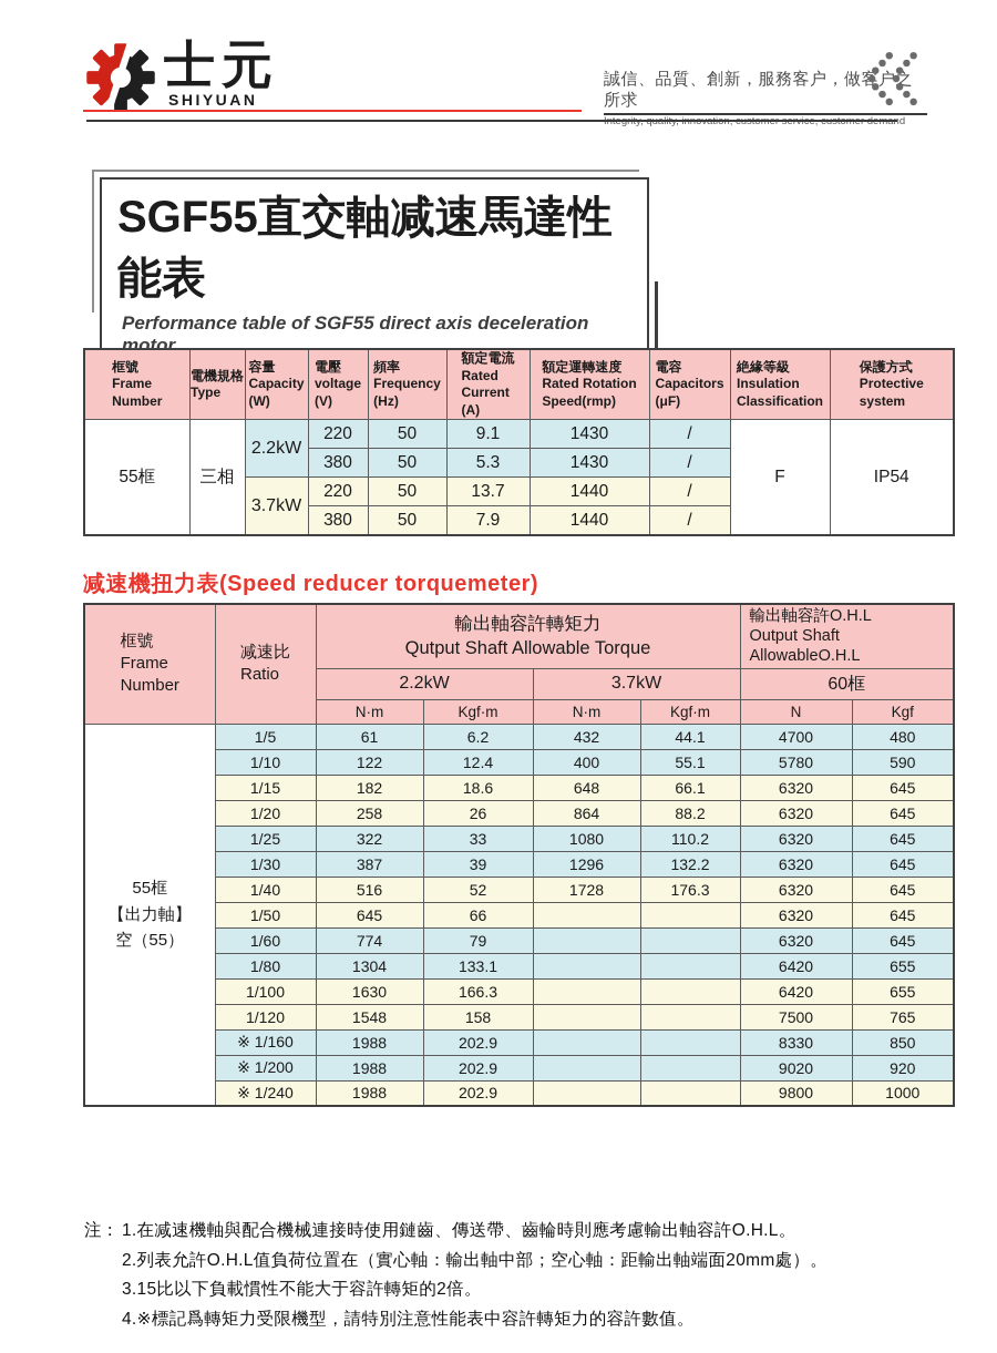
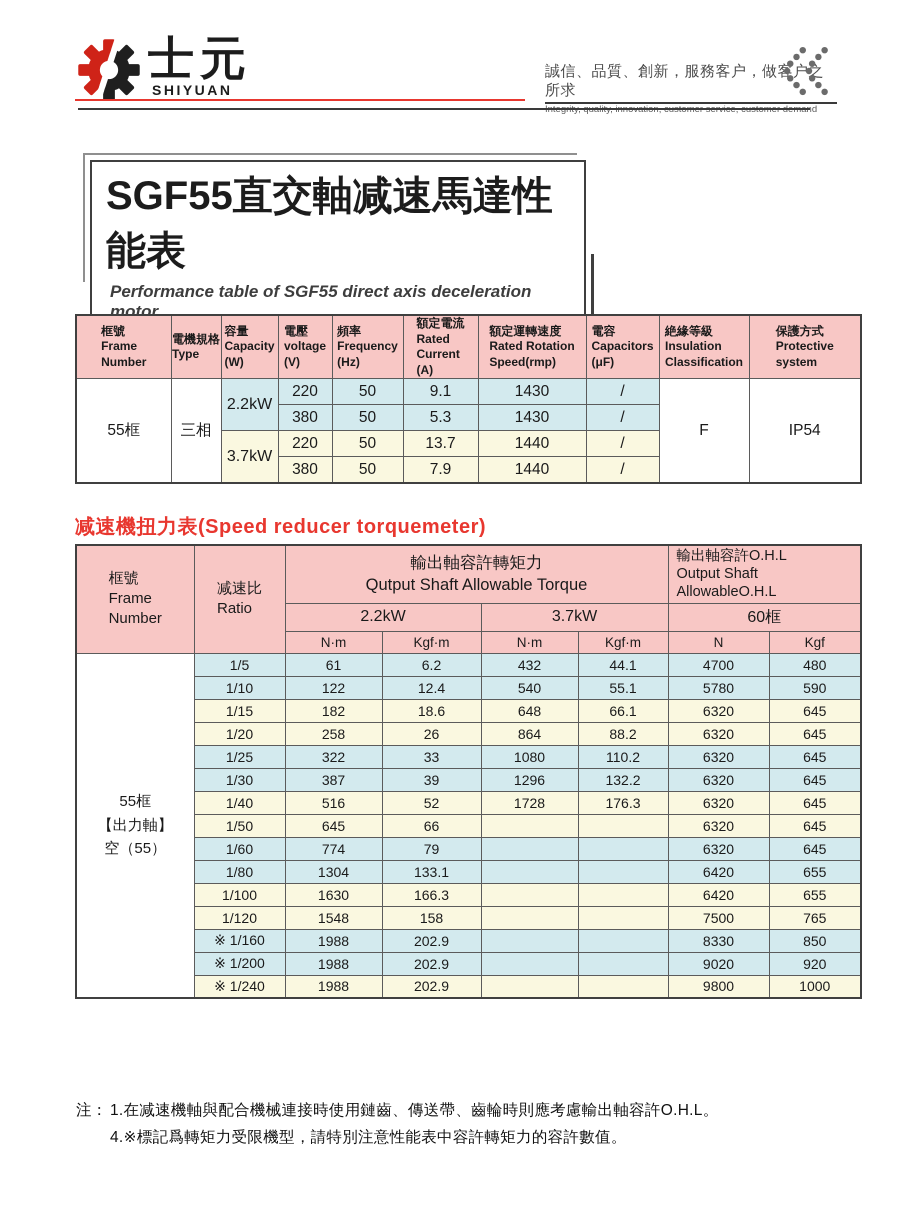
  士元
  SHIYUAN
  誠信、品質、創新，服務客户，做户之所求
  SGF55直交軸减速馬達性能表
  Performance table of SGF55 direct axis deceleration motor
  框號 Frame Number	電機規格 Type	容量 Capacity (W)	電壓 voltage (V)	頻率 Frequency (Hz)	額定電流 Rated Current (A)	額定運轉速度 Rated Rotation Speed(rmp)	電容 Capacitors (μF)	絶緣等級 Insulation Classification	保護方式 Protective system
  55框	三相	2.2kW	220	50	9.1	1430	/	F	IP54
  380	50	5.3	1430	/
  3.7kW	220	50	13.7	1440	/
  380	50	7.9	1440	/
  减速機扭力表(Speed reducer torquemeter)
  框號 Frame Number	减速比 Ratio	輸出軸容許轉矩力 Qutput Shaft Allowable Torque	輸出軸容許O.H.L Output Shaft AllowableO.H.L
  2.2kW	3.7kW	60框
  N·m	Kgf·m	N·m	Kgf·m	N	Kgf
  55框 【出力軸】 空（55）	1/5	61	6.2	432	44.1	4700	480
- 1/10	122	12.4	400	55.1	5780	590
+ 1/10	122	12.4	540	55.1	5780	590
  1/15	182	18.6	648	66.1	6320	645
  1/20	258	26	864	88.2	6320	645
  1/25	322	33	1080	110.2	6320	645
  1/30	387	39	1296	132.2	6320	645
  1/40	516	52	1728	176.3	6320	645
  1/50	645	66			6320	645
  1/60	774	79			6320	645
  1/80	1304	133.1			6420	655
  1/100	1630	166.3			6420	655
  1/120	1548	158			7500	765
  ※ 1/160	1988	202.9			8330	850
  ※ 1/200	1988	202.9			9020	920
  ※ 1/240	1988	202.9			9800	1000
  注：
  1.在减速機軸與配合機械連接時使用鏈齒、傳送帶、齒輪時則應考慮輸出軸容許O.H.L。
- 2.列表允許O.H.L值負荷位置在（實心軸：輸出軸中部；空心軸：距輸出軸端面20mm處）。
- 3.15比以下負載慣性不能大于容許轉矩的2倍。
  4.※標記爲轉矩力受限機型，請特別注意性能表中容許轉矩力的容許數值。
